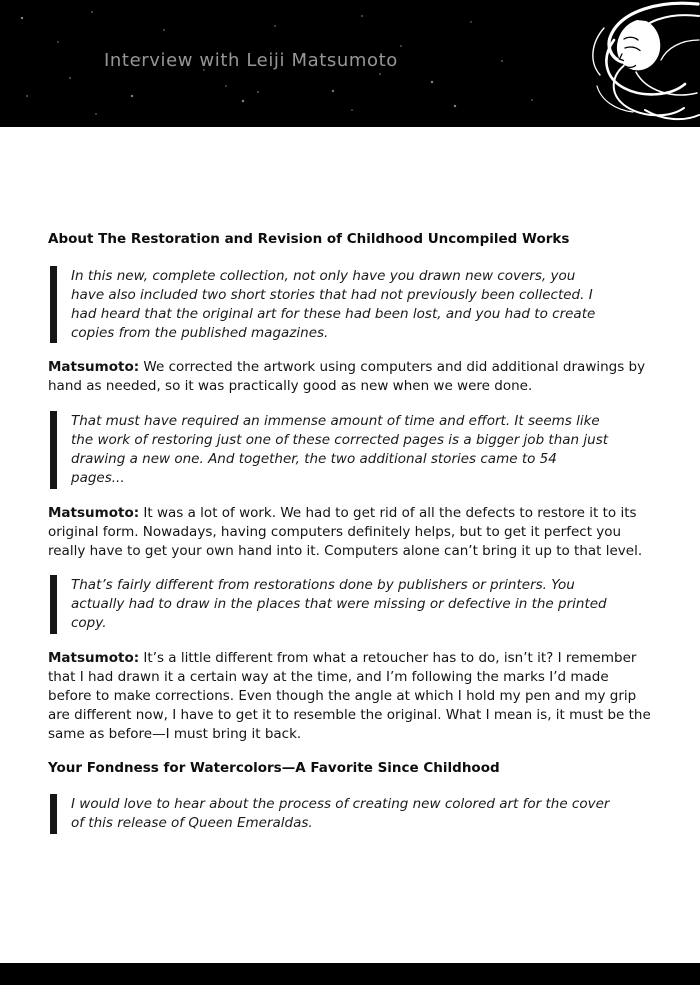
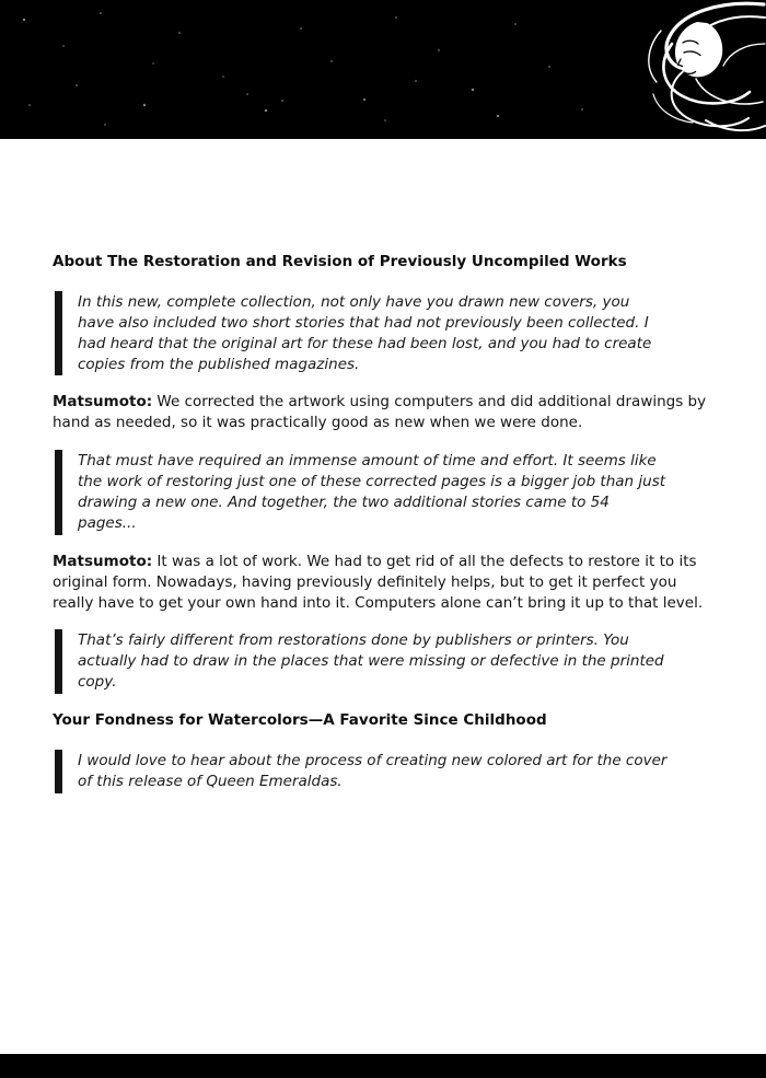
- Interview with Leiji Matsumoto
- About The Restoration and Revision of Childhood Uncompiled Works
+ About The Restoration and Revision of Previously Uncompiled Works
  In this new, complete collection, not only have you drawn new covers, you have also included two short stories that had not previously been collected. I had heard that the original art for these had been lost, and you had to create copies from the published magazines.
  Matsumoto: We corrected the artwork using computers and did additional drawings by hand as needed, so it was practically good as new when we were done.
  That must have required an immense amount of time and effort. It seems like the work of restoring just one of these corrected pages is a bigger job than just drawing a new one. And together, the two additional stories came to 54 pages...
- Matsumoto: It was a lot of work. We had to get rid of all the defects to restore it to its original form. Nowadays, having computers definitely helps, but to get it perfect you really have to get your own hand into it. Computers alone can’t bring it up to that level.
+ Matsumoto: It was a lot of work. We had to get rid of all the defects to restore it to its original form. Nowadays, having previously definitely helps, but to get it perfect you really have to get your own hand into it. Computers alone can’t bring it up to that level.
  That’s fairly different from restorations done by publishers or printers. You actually had to draw in the places that were missing or defective in the printed copy.
- Matsumoto: It’s a little different from what a retoucher has to do, isn’t it? I remember that I had drawn it a certain way at the time, and I’m following the marks I’d made before to make corrections. Even though the angle at which I hold my pen and my grip are different now, I have to get it to resemble the original. What I mean is, it must be the same as before—I must bring it back.
  Your Fondness for Watercolors—A Favorite Since Childhood
  I would love to hear about the process of creating new colored art for the cover of this release of Queen Emeraldas.
